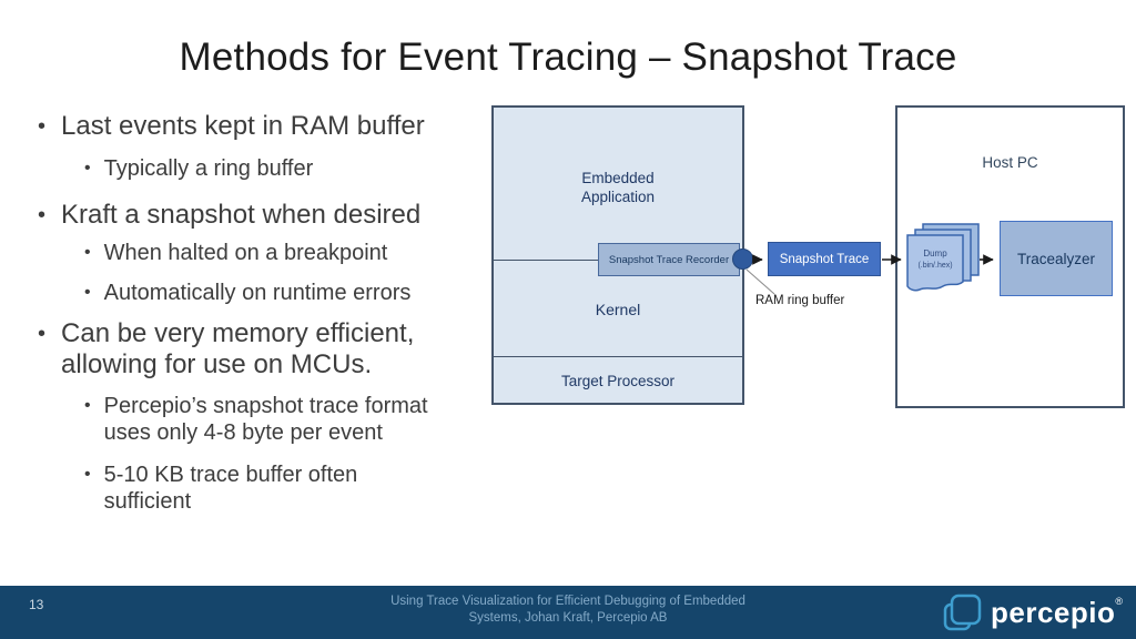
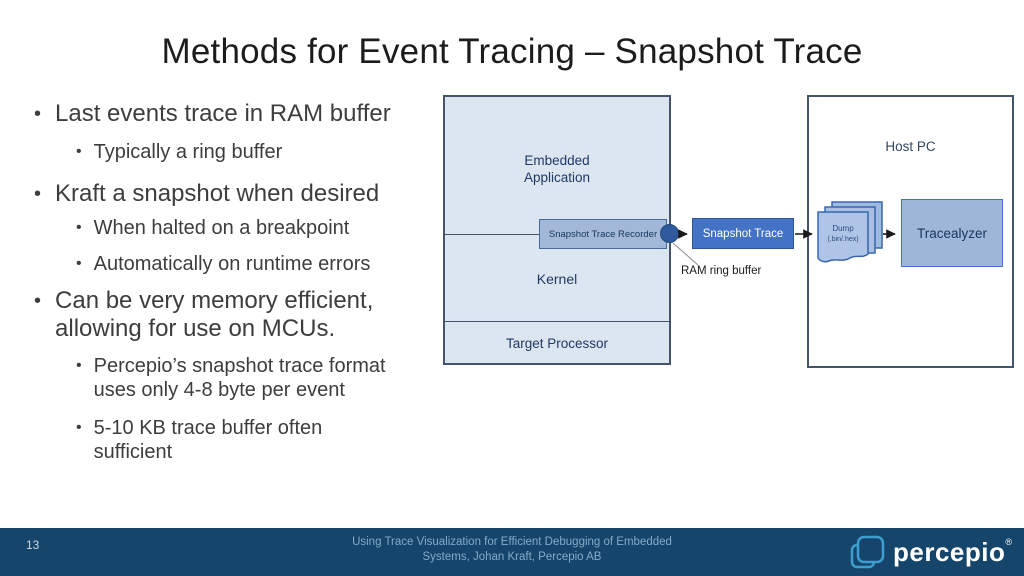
  Methods for Event Tracing – Snapshot Trace
  •
- Last events kept in RAM buffer
+ Last events trace in RAM buffer
  •
  Typically a ring buffer
  •
  Kraft a snapshot when desired
  •
  When halted on a breakpoint
  •
  Automatically on runtime errors
  •
  Can be very memory efficient,
  allowing for use on MCUs.
  •
  Percepio’s snapshot trace format
  uses only 4-8 byte per event
  •
  5-10 KB trace buffer often
  sufficient
  Embedded
  Application
  Kernel
  Target Processor
  Host PC
  Snapshot Trace Recorder
  Snapshot Trace
  Dump
  Tracealyzer
  RAM ring buffer
  13
  Using Trace Visualization for Efficient Debugging of Embedded
  Systems, Johan Kraft, Percepio AB
  percepio
  ®
